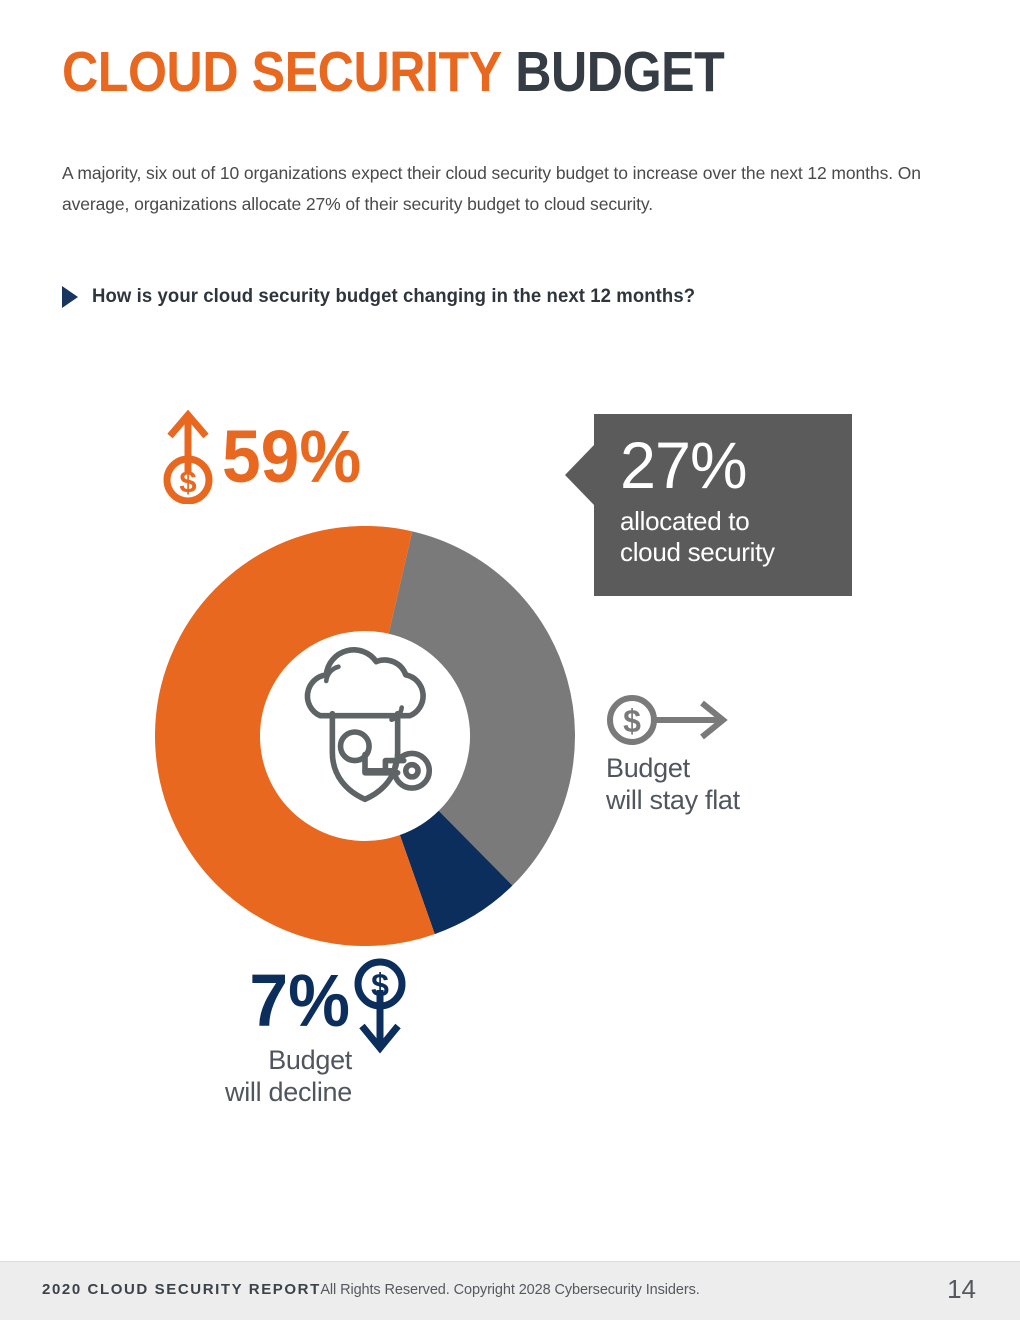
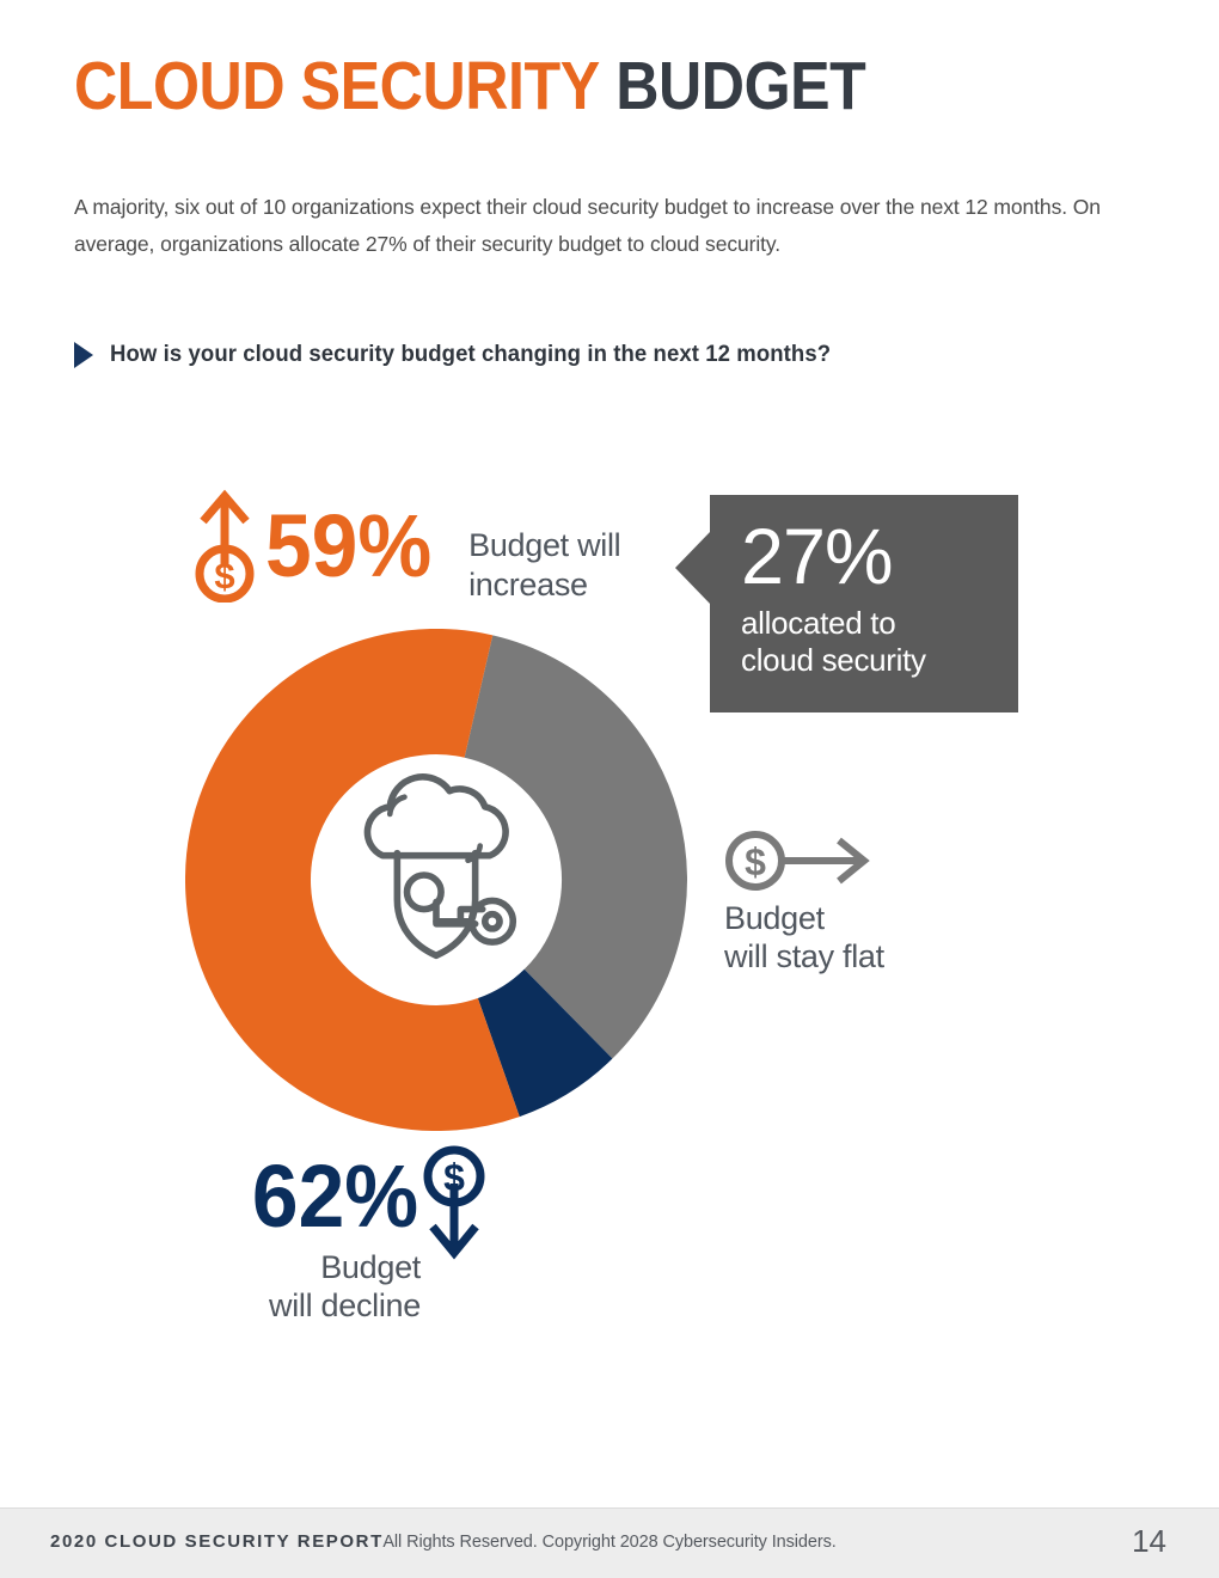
  CLOUD SECURITY BUDGET
  A majority, six out of 10 organizations expect their cloud security budget to increase over the next 12 months. On average, organizations allocate 27% of their security budget to cloud security.
  How is your cloud security budget changing in the next 12 months?
  $
  59%
+ Budget will
+ increase
  27%
  allocated to
  cloud security
  $
  Budget
  will stay flat
- 7%
+ 62%
  $
  Budget
  will decline
  2020 CLOUD SECURITY REPORT
  All Rights Reserved. Copyright 2028 Cybersecurity Insiders.
  14
